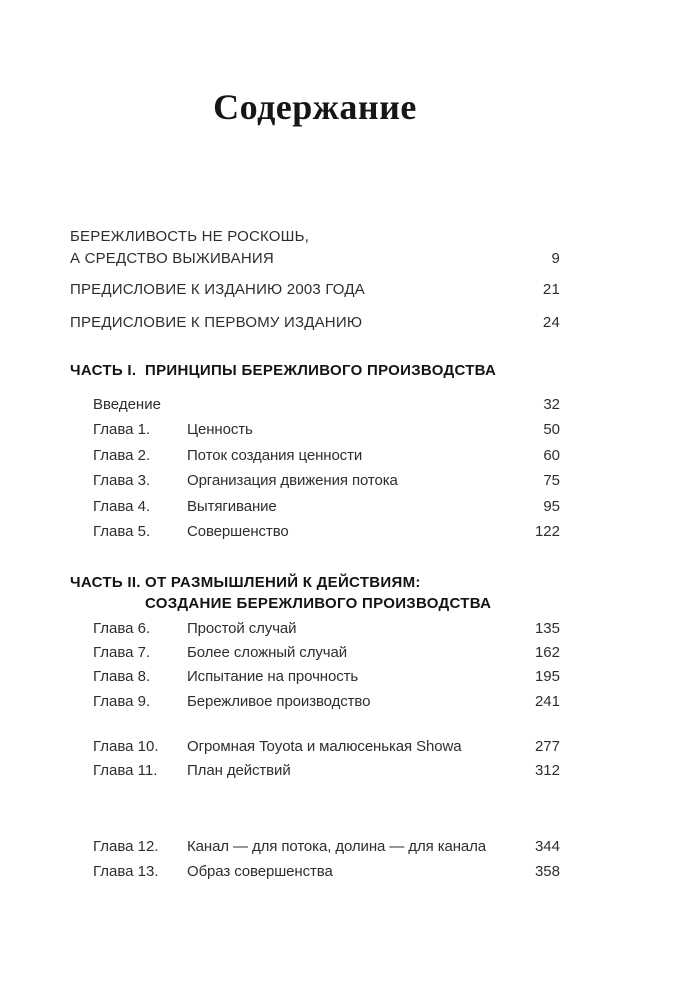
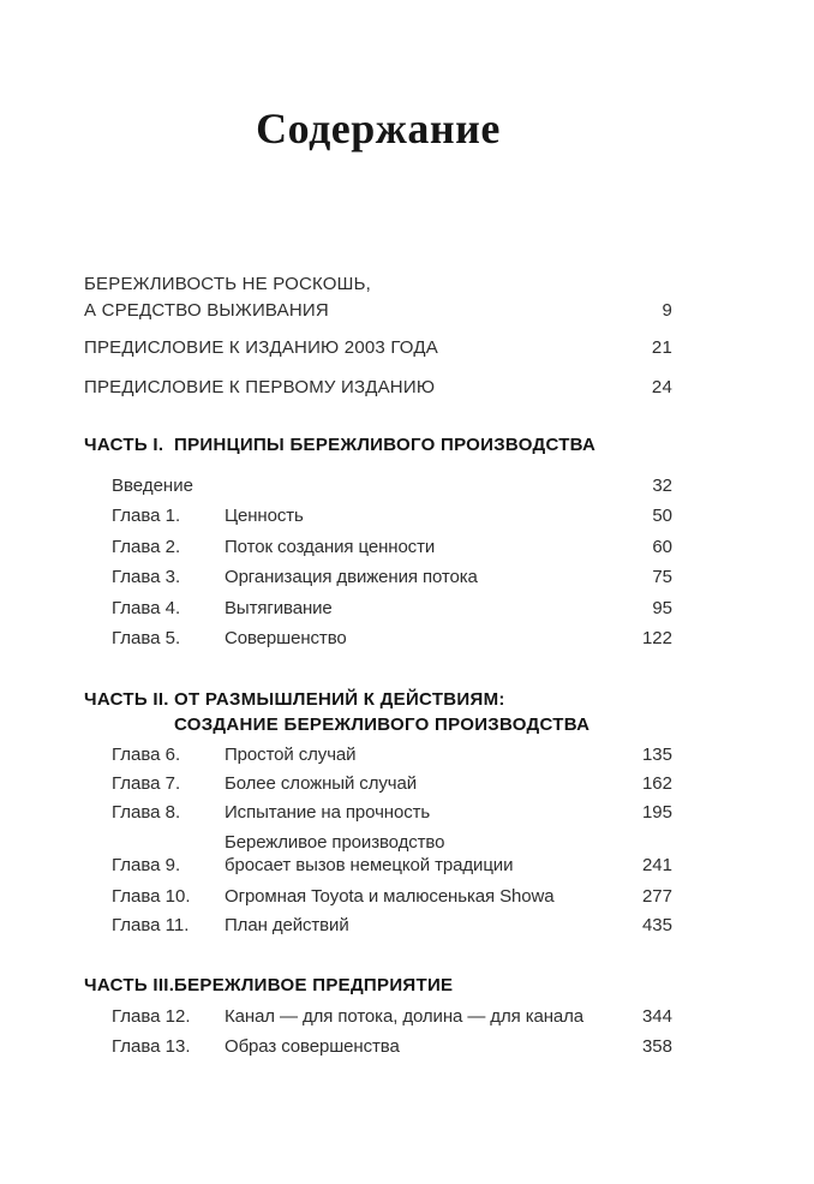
  Содержание
  БЕРЕЖЛИВОСТЬ НЕ РОСКОШЬ,
  А СРЕДСТВО ВЫЖИВАНИЯ
  9
  ПРЕДИСЛОВИЕ К ИЗДАНИЮ 2003 ГОДА
  21
  ПРЕДИСЛОВИЕ К ПЕРВОМУ ИЗДАНИЮ
  24
  ЧАСТЬ I.
  ПРИНЦИПЫ БЕРЕЖЛИВОГО ПРОИЗВОДСТВА
  Введение
  32
  Глава 1.
  Ценность
  50
  Глава 2.
  Поток создания ценности
  60
  Глава 3.
  Организация движения потока
  75
  Глава 4.
  Вытягивание
  95
  Глава 5.
  Совершенство
  122
  ЧАСТЬ II.
  ОТ РАЗМЫШЛЕНИЙ К ДЕЙСТВИЯМ:
  СОЗДАНИЕ БЕРЕЖЛИВОГО ПРОИЗВОДСТВА
  Глава 6.
  Простой случай
  135
  Глава 7.
  Более сложный случай
  162
  Глава 8.
  Испытание на прочность
  195
  Глава 9.
  Бережливое производство
+ бросает вызов немецкой традиции
  241
  Глава 10.
  Огромная Toyota и малюсенькая Showa
  277
  Глава 11.
  План действий
- 312
+ 435
+ ЧАСТЬ III.
+ БЕРЕЖЛИВОЕ ПРЕДПРИЯТИЕ
  Глава 12.
  Канал — для потока, долина — для канала
  344
  Глава 13.
  Образ совершенства
  358
